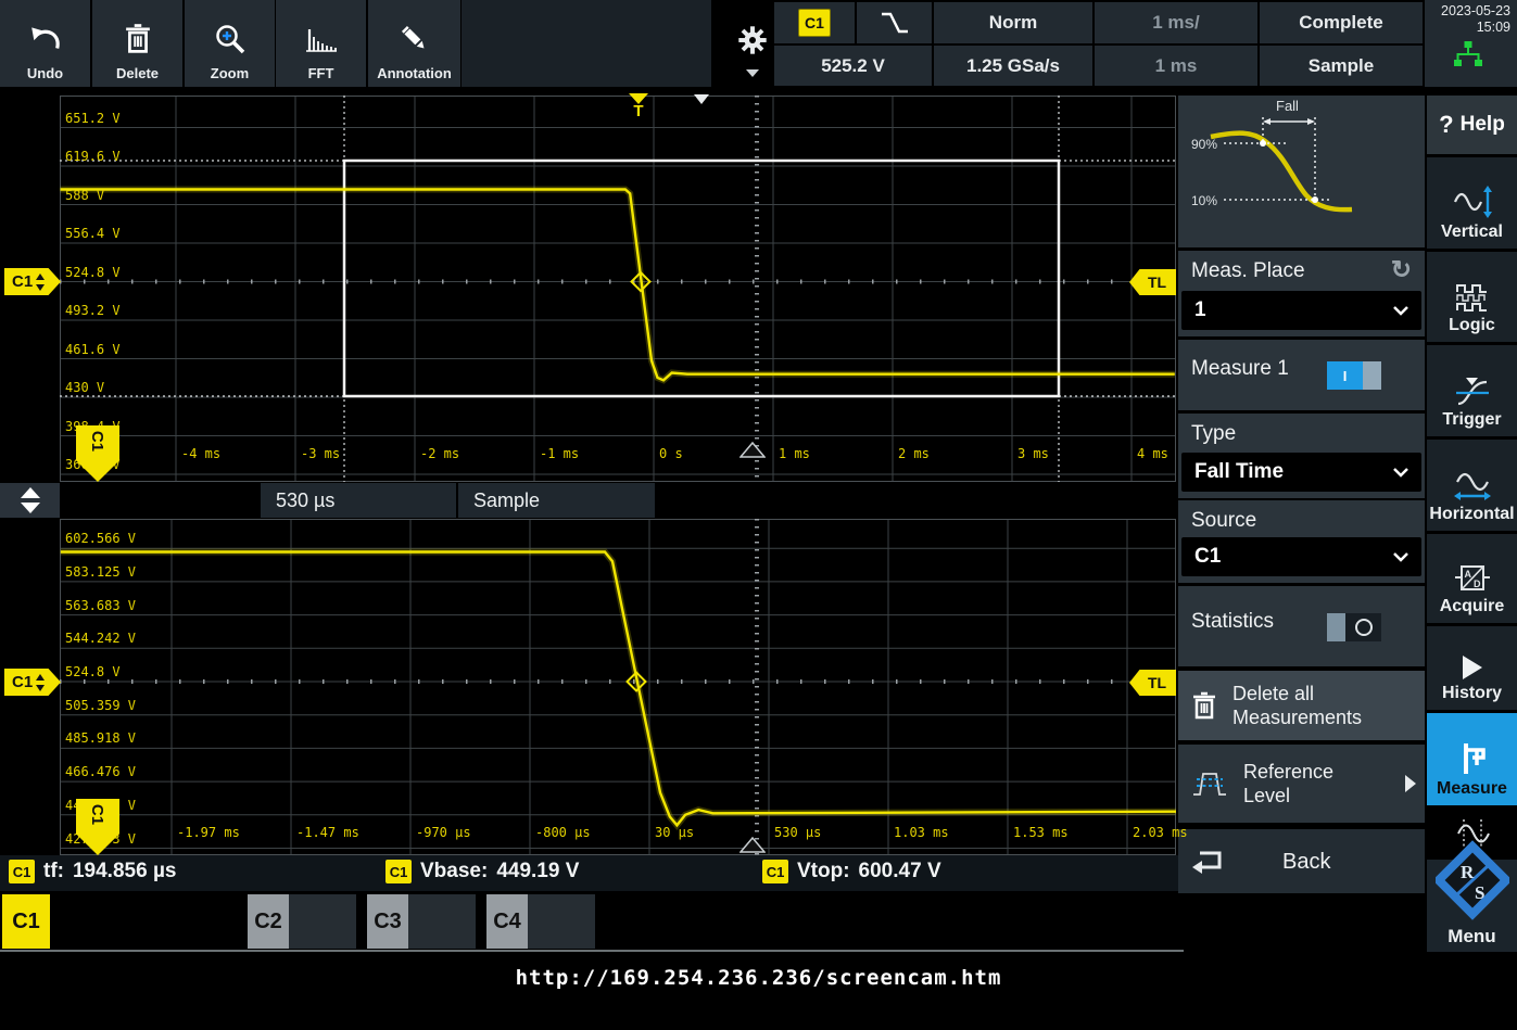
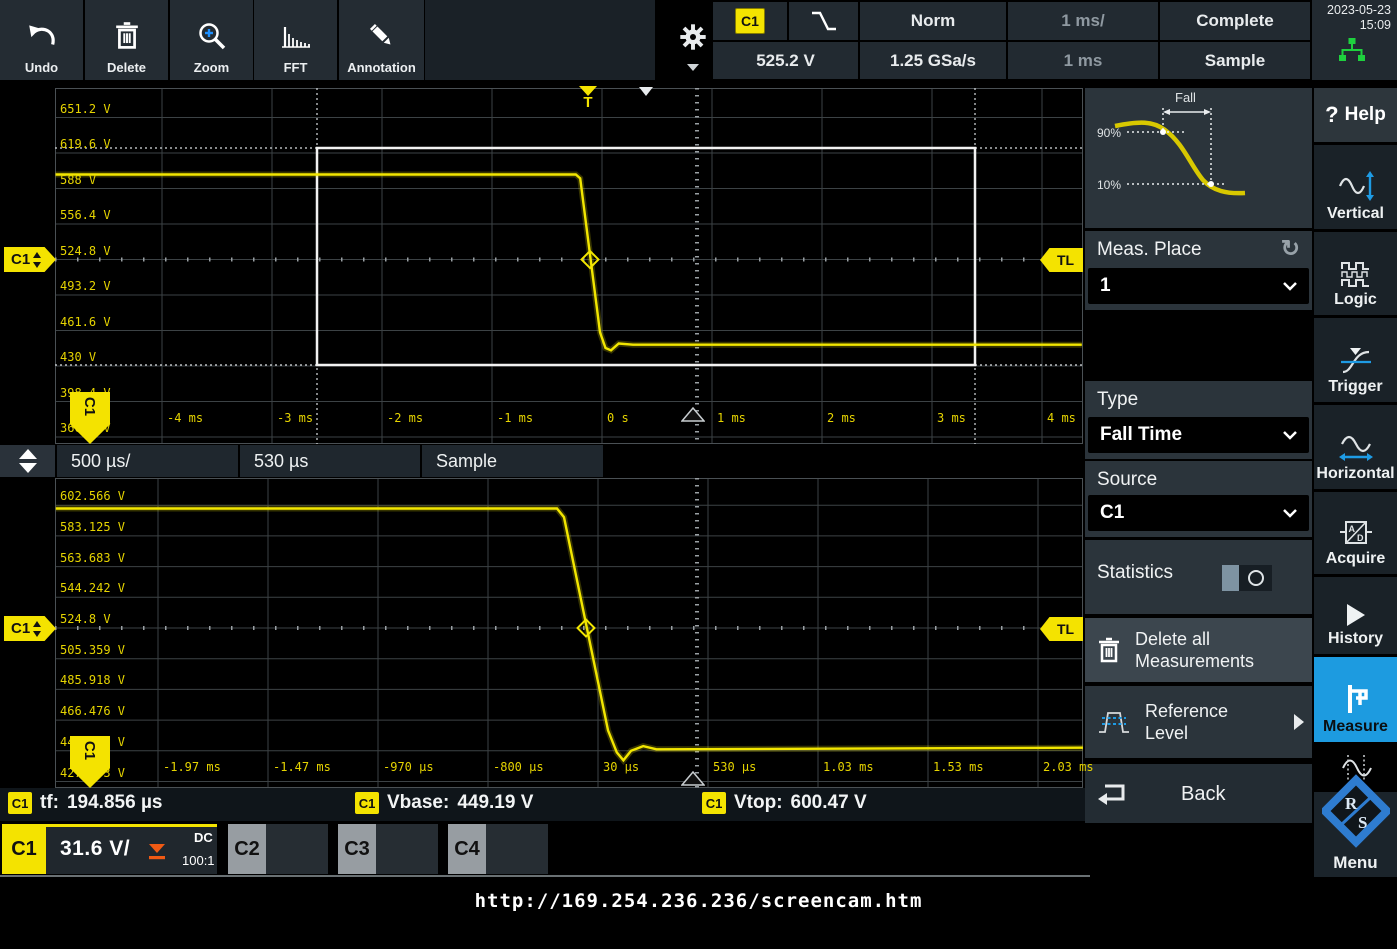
  Undo
  Delete
  Zoom
  FFT
  Annotation
  C1
  Norm
  1 ms/
  Complete
  525.2 V
  1.25 GSa/s
  1 ms
  Sample
  2023-05-23
  15:09
  651.2 V
  619.6 V
  588 V
  556.4 V
  524.8 V
  493.2 V
  461.6 V
  430 V
  -4 ms
  -3 ms
  -2 ms
  -1 ms
  0 s
  1 ms
  2 ms
  3 ms
  4 ms
  C1
  TL
  T
+ 500 µs/
  530 µs
  Sample
  602.566 V
  583.125 V
  563.683 V
  544.242 V
  524.8 V
  505.359 V
  485.918 V
  466.476 V
  -1.97 ms
  -1.47 ms
  -970 µs
  -800 µs
  30 µs
  530 µs
  1.03 ms
  1.53 ms
  2.03 ms
  C1
  TL
  C1
  tf:
  194.856 µs
  C1
  Vbase:
  449.19 V
  C1
  Vtop:
  600.47 V
  C1
+ 31.6 V/
+ DC
+ 100:1
  C2
  C3
  C4
  http://169.254.236.236/screencam.htm
  Fall
  90%
  10%
  Meas. Place
  ↻
  1
- Measure 1
- I
  Type
  Fall Time
  Source
  C1
  Statistics
  Delete all Measurements
  Reference Level
  Back
  ?
  Help
  Vertical
  Logic
  Trigger
  Horizontal
  A
  D
  Acquire
  History
  Measure
  R
  S
  Menu
